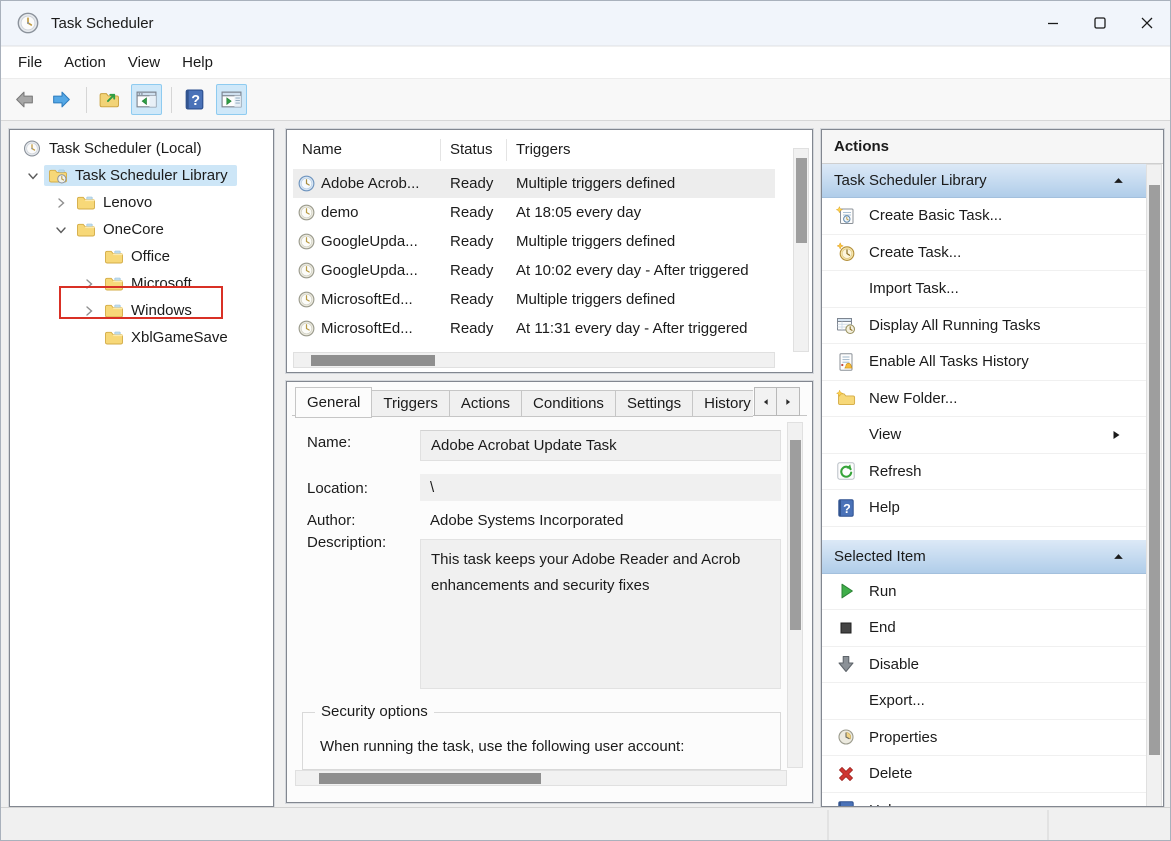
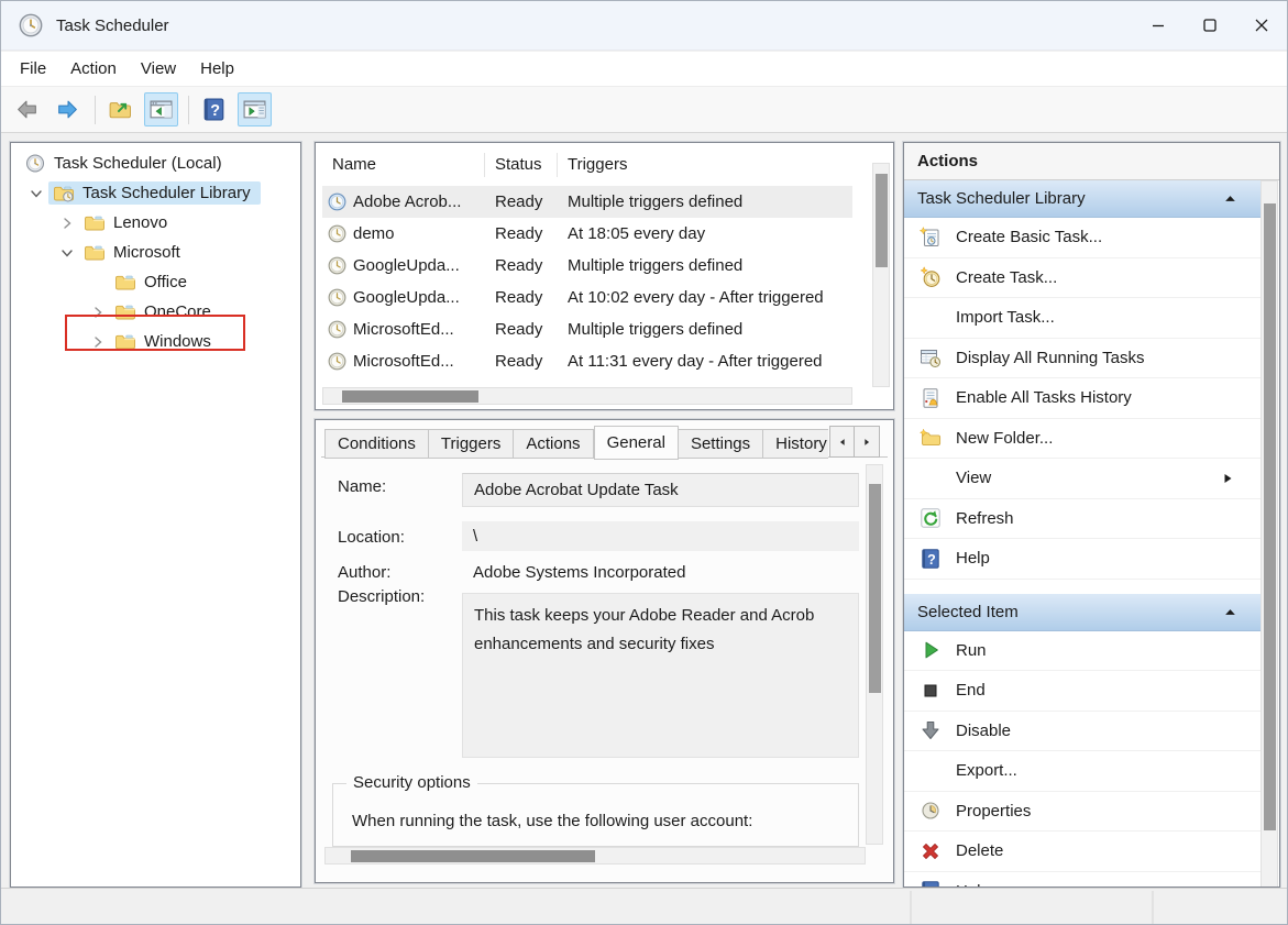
  Task Scheduler
  File
  Action
  View
  Help
  ?
  Task Scheduler (Local)
  Task Scheduler Library
  Lenovo
- OneCore
+ Microsoft
  Office
- Microsoft
+ OneCore
  Windows
- XblGameSave
  Name
  Status
  Triggers
  Adobe Acrob...
  Ready
  Multiple triggers defined
  demo
  Ready
  At 18:05 every day
  GoogleUpda...
  Ready
  Multiple triggers defined
  GoogleUpda...
  Ready
  At 10:02 every day - After triggered
  MicrosoftEd...
  Ready
  Multiple triggers defined
  MicrosoftEd...
  Ready
  At 11:31 every day - After triggered
- General
+ Conditions
  Triggers
  Actions
- Conditions
+ General
  Settings
  History
  Name:
  Adobe Acrobat Update Task
  Location:
  \
  Author:
  Adobe Systems Incorporated
  Description:
  This task keeps your Adobe Reader and Acrob
  enhancements and security fixes
  Security options
  When running the task, use the following user account:
  Actions
  Task Scheduler Library
  Create Basic Task...
  Create Task...
  Import Task...
  Display All Running Tasks
  Enable All Tasks History
  New Folder...
  View
  Refresh
  ?
  Help
  Selected Item
  Run
  End
  Disable
  Export...
  Properties
  Delete
